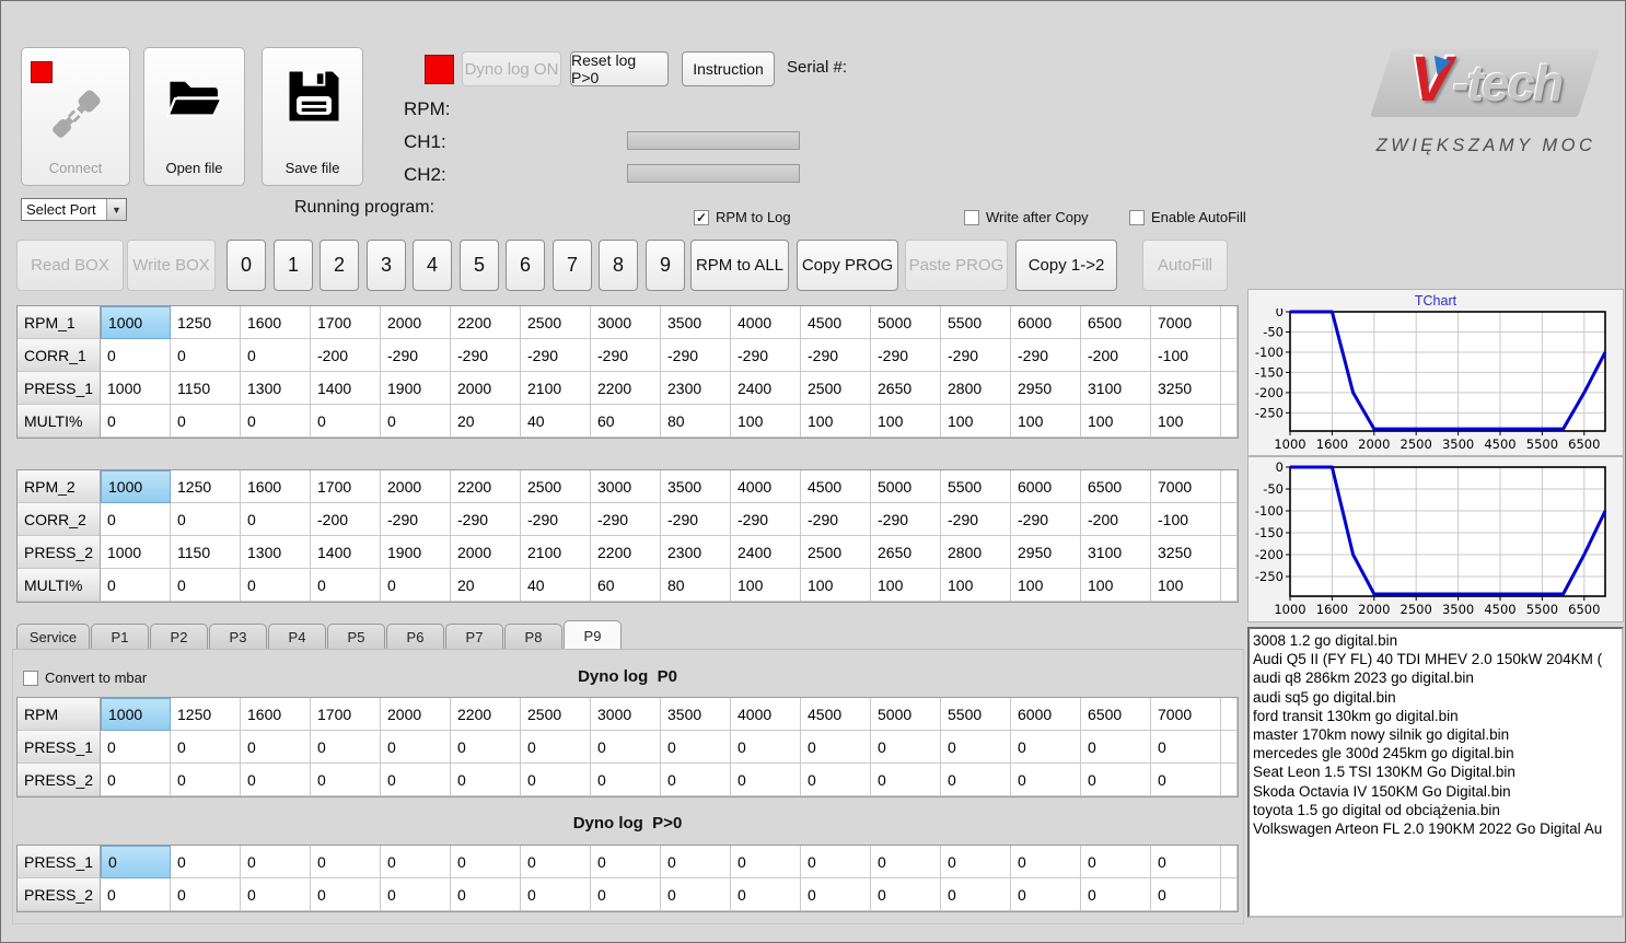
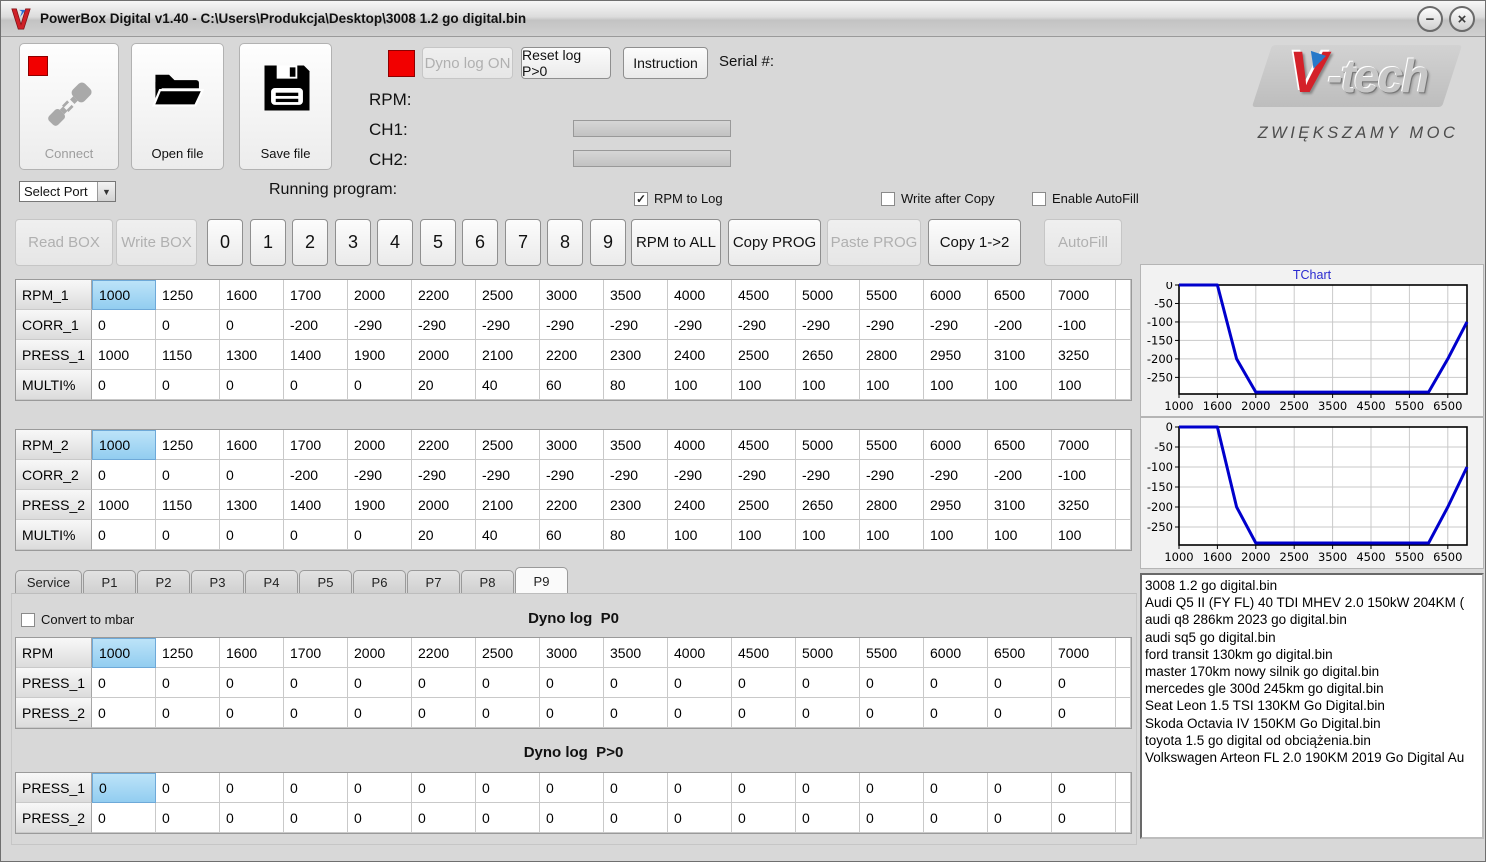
+ PowerBox Digital v1.40 - C:\Users\Produkcja\Desktop\3008 1.2 go digital.bin
+ −
+ ×
  Connect
  Open file
  Save file
  Dyno log ON
  Reset log P>0
  Instruction
  Serial #:
  RPM:
  CH1:
  CH2:
  Select Port
  ▼
  Running program:
  ✓
  RPM to Log
  Write after Copy
  Enable AutoFill
  Read BOX
  Write BOX
  0
  1
  2
  3
  4
  5
  6
  7
  8
  9
  RPM to ALL
  Copy PROG
  Paste PROG
  Copy 1->2
  AutoFill
  RPM_1
  1000
  1250
  1600
  1700
  2000
  2200
  2500
  3000
  3500
  4000
  4500
  5000
  5500
  6000
  6500
  7000
  CORR_1
  0
  0
  0
  -200
  -290
  -290
  -290
  -290
  -290
  -290
  -290
  -290
  -290
  -290
  -200
  -100
  PRESS_1
  1000
  1150
  1300
  1400
  1900
  2000
  2100
  2200
  2300
  2400
  2500
  2650
  2800
  2950
  3100
  3250
  MULTI%
  0
  0
  0
  0
  0
  20
  40
  60
  80
  100
  100
  100
  100
  100
  100
  100
  RPM_2
  1000
  1250
  1600
  1700
  2000
  2200
  2500
  3000
  3500
  4000
  4500
  5000
  5500
  6000
  6500
  7000
  CORR_2
  0
  0
  0
  -200
  -290
  -290
  -290
  -290
  -290
  -290
  -290
  -290
  -290
  -290
  -200
  -100
  PRESS_2
  1000
  1150
  1300
  1400
  1900
  2000
  2100
  2200
  2300
  2400
  2500
  2650
  2800
  2950
  3100
  3250
  MULTI%
  0
  0
  0
  0
  0
  20
  40
  60
  80
  100
  100
  100
  100
  100
  100
  100
  Service
  P1
  P2
  P3
  P4
  P5
  P6
  P7
  P8
  P9
  Convert to mbar
  Dyno log P0
  RPM
  1000
  1250
  1600
  1700
  2000
  2200
  2500
  3000
  3500
  4000
  4500
  5000
  5500
  6000
  6500
  7000
  PRESS_1
  0
  0
  0
  0
  0
  0
  0
  0
  0
  0
  0
  0
  0
  0
  0
  0
  PRESS_2
  0
  0
  0
  0
  0
  0
  0
  0
  0
  0
  0
  0
  0
  0
  0
  0
  Dyno log P>0
  PRESS_1
  0
  0
  0
  0
  0
  0
  0
  0
  0
  0
  0
  0
  0
  0
  0
  0
  PRESS_2
  0
  0
  0
  0
  0
  0
  0
  0
  0
  0
  0
  0
  0
  0
  0
  0
  TChart
  0
  -50
  -100
  -150
  -200
  -250
  1000
  1600
  2000
  2500
  3500
  4500
  5500
  6500
  0
  -50
  -100
  -150
  -200
  -250
  1000
  1600
  2000
  2500
  3500
  4500
  5500
  6500
  3008 1.2 go digital.bin
  Audi Q5 II (FY FL) 40 TDI MHEV 2.0 150kW 204KM (
  audi q8 286km 2023 go digital.bin
  audi sq5 go digital.bin
  ford transit 130km go digital.bin
  master 170km nowy silnik go digital.bin
  mercedes gle 300d 245km go digital.bin
  Seat Leon 1.5 TSI 130KM Go Digital.bin
  Skoda Octavia IV 150KM Go Digital.bin
  toyota 1.5 go digital od obciążenia.bin
- Volkswagen Arteon FL 2.0 190KM 2022 Go Digital Au
+ Volkswagen Arteon FL 2.0 190KM 2019 Go Digital Au
  V-tech
  ZWIĘKSZAMY MOC
